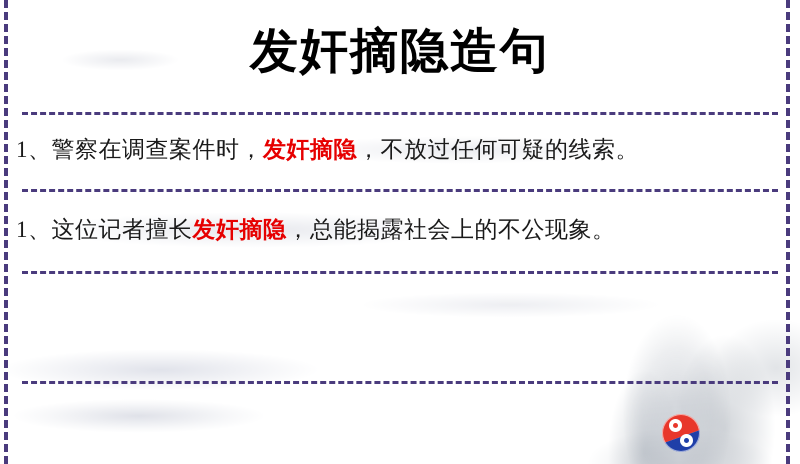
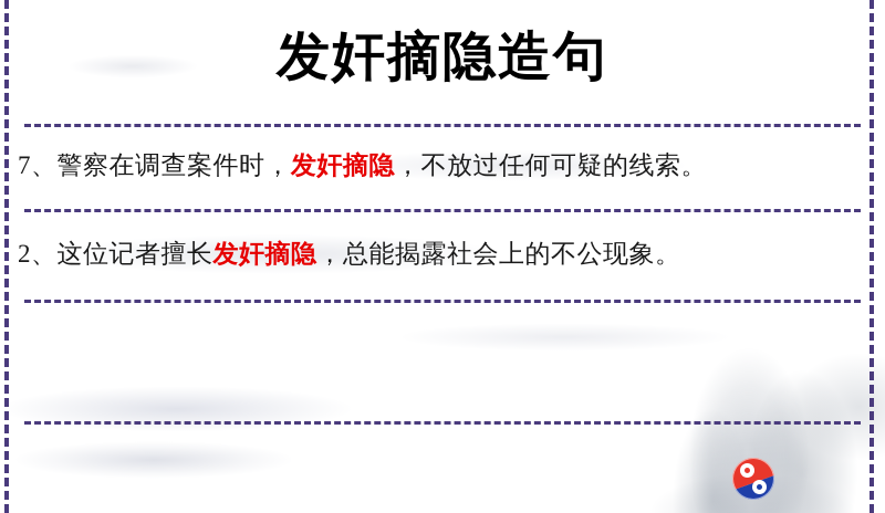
  发奸摘隐造句
- 1、警察在调查案件时，发奸摘隐，不放过任何可疑的线索。
+ 7、警察在调查案件时，发奸摘隐，不放过任何可疑的线索。
- 1、这位记者擅长发奸摘隐，总能揭露社会上的不公现象。
+ 2、这位记者擅长发奸摘隐，总能揭露社会上的不公现象。
